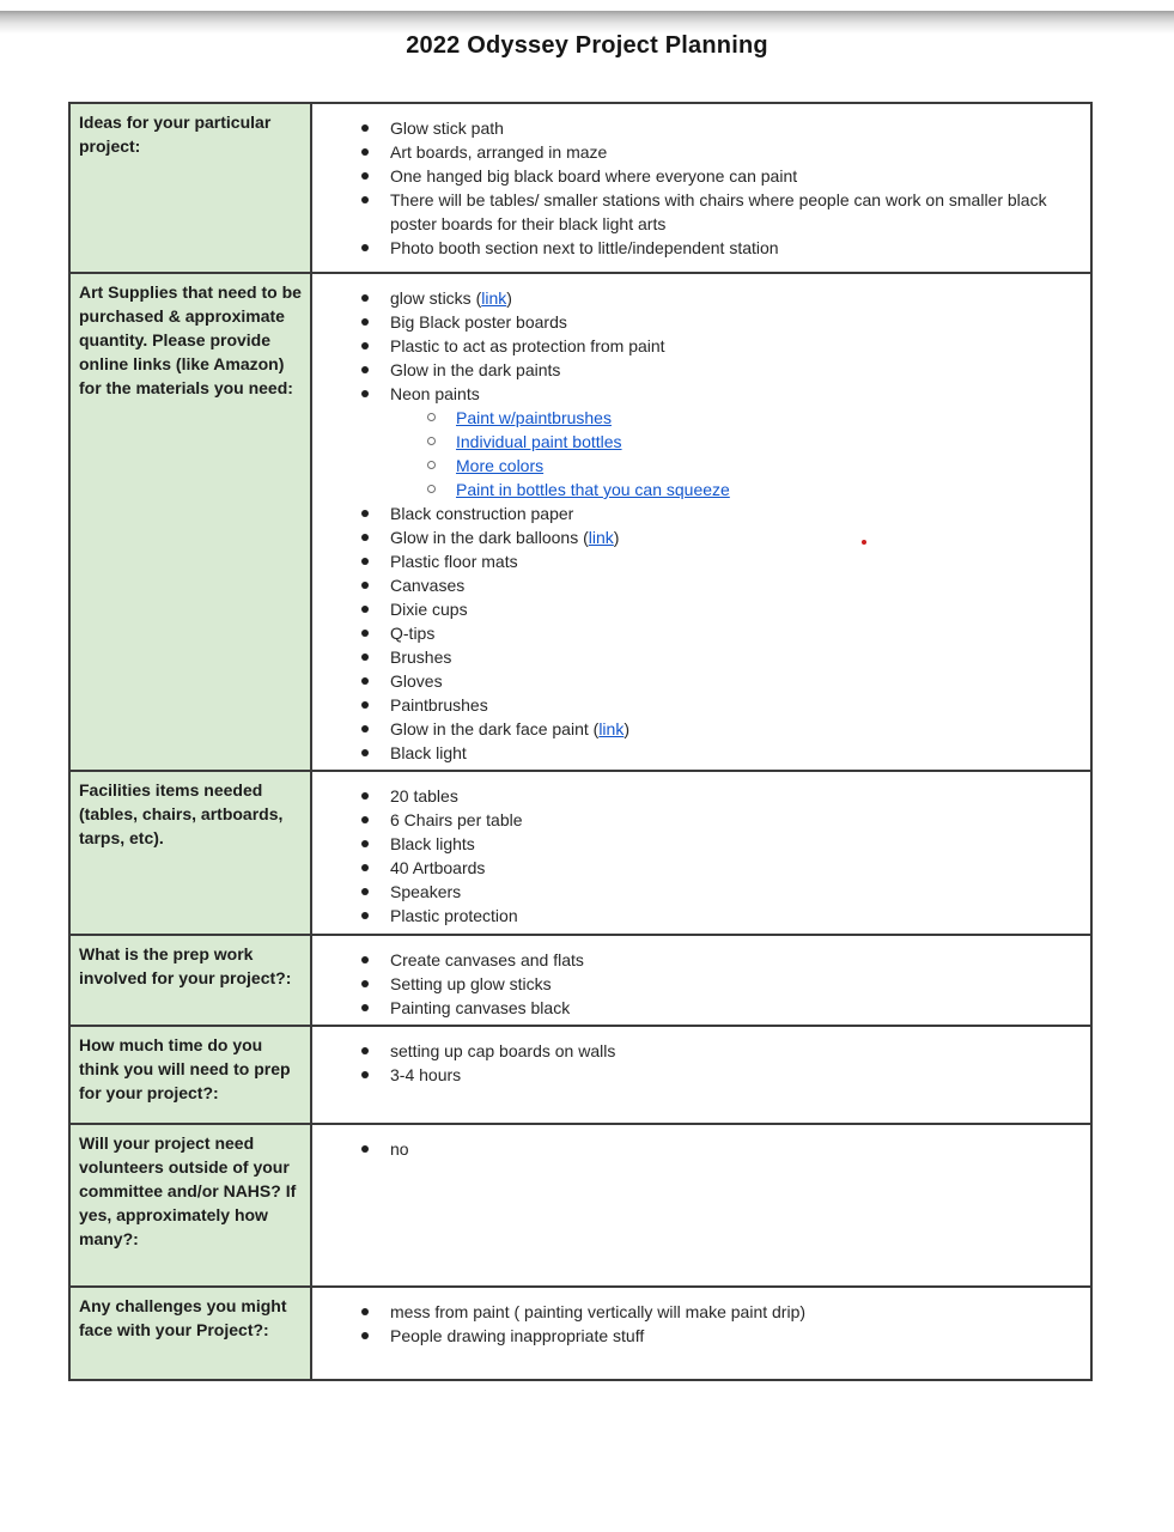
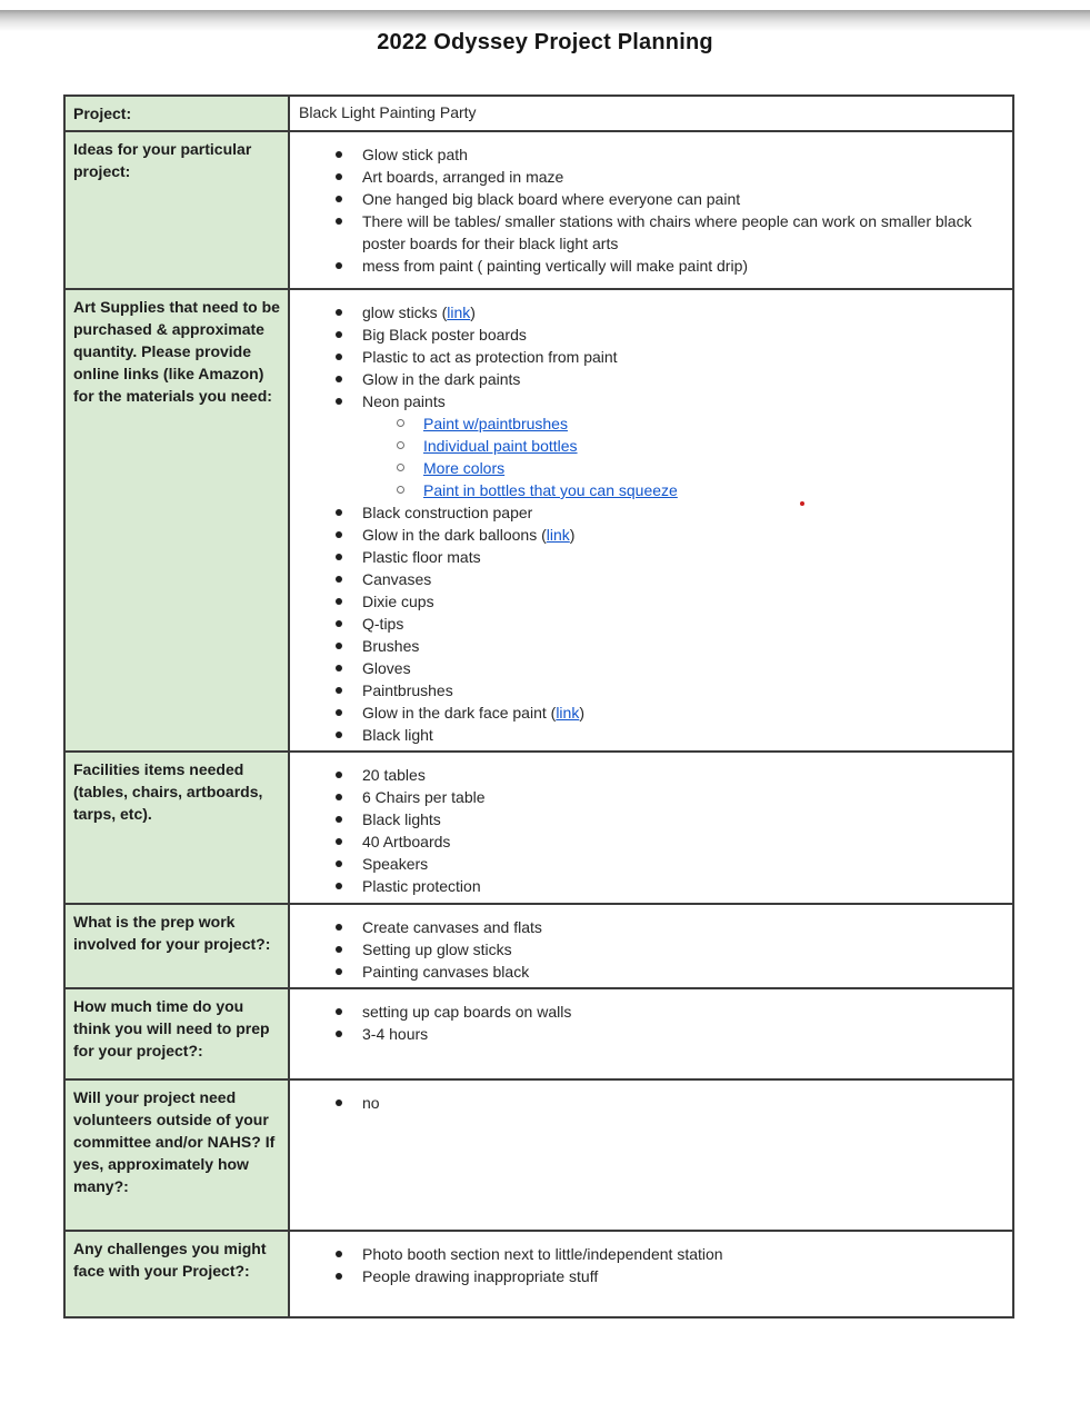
  2022 Odyssey Project Planning
+ Project:	Black Light Painting Party
- Ideas for your particular project:	Glow stick path Art boards, arranged in maze One hanged big black board where everyone can paint There will be tables/ smaller stations with chairs where people can work on smaller black poster boards for their black light arts Photo booth section next to little/independent station
+ Ideas for your particular project:	Glow stick path Art boards, arranged in maze One hanged big black board where everyone can paint There will be tables/ smaller stations with chairs where people can work on smaller black poster boards for their black light arts mess from paint ( painting vertically will make paint drip)
  Art Supplies that need to be purchased & approximate quantity. Please provide online links (like Amazon) for the materials you need:	glow sticks (link) Big Black poster boards Plastic to act as protection from paint Glow in the dark paints Neon paints Paint w/paintbrushes Individual paint bottles More colors Paint in bottles that you can squeeze Black construction paper Glow in the dark balloons (link) Plastic floor mats Canvases Dixie cups Q-tips Brushes Gloves Paintbrushes Glow in the dark face paint (link) Black light
  Facilities items needed (tables, chairs, artboards, tarps, etc).	20 tables 6 Chairs per table Black lights 40 Artboards Speakers Plastic protection
  What is the prep work involved for your project?:	Create canvases and flats Setting up glow sticks Painting canvases black
  How much time do you think you will need to prep for your project?:	setting up cap boards on walls 3-4 hours
  Will your project need volunteers outside of your committee and/or NAHS? If yes, approximately how many?:	no
- Any challenges you might face with your Project?:	mess from paint ( painting vertically will make paint drip) People drawing inappropriate stuff
+ Any challenges you might face with your Project?:	Photo booth section next to little/independent station People drawing inappropriate stuff
